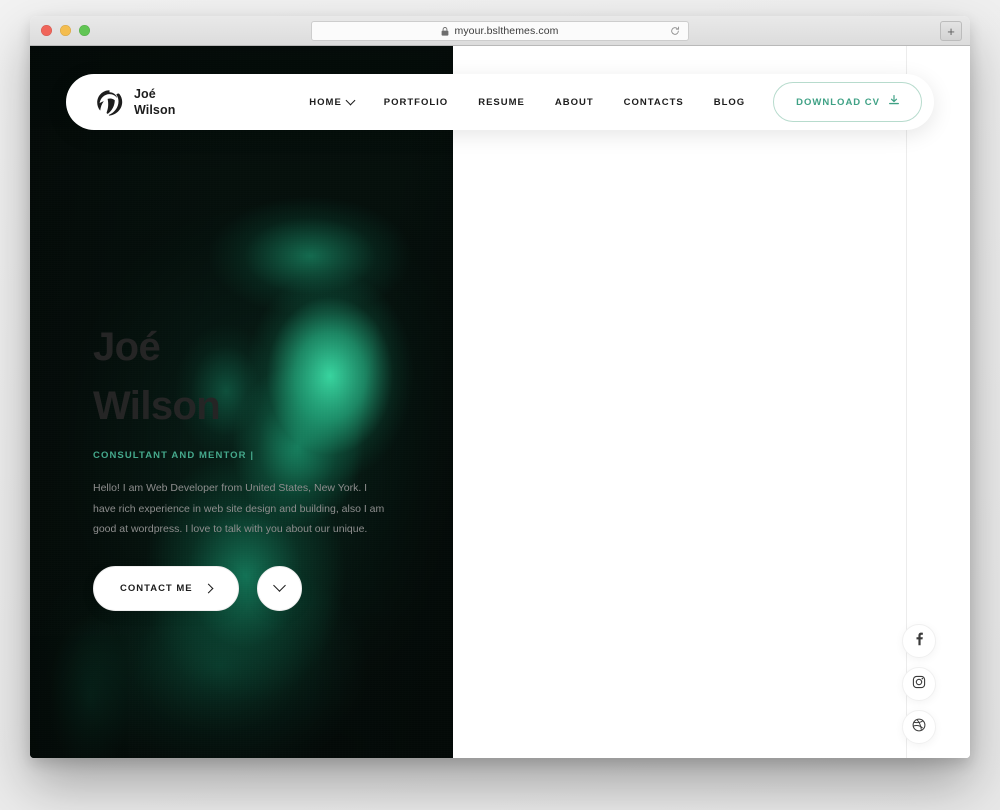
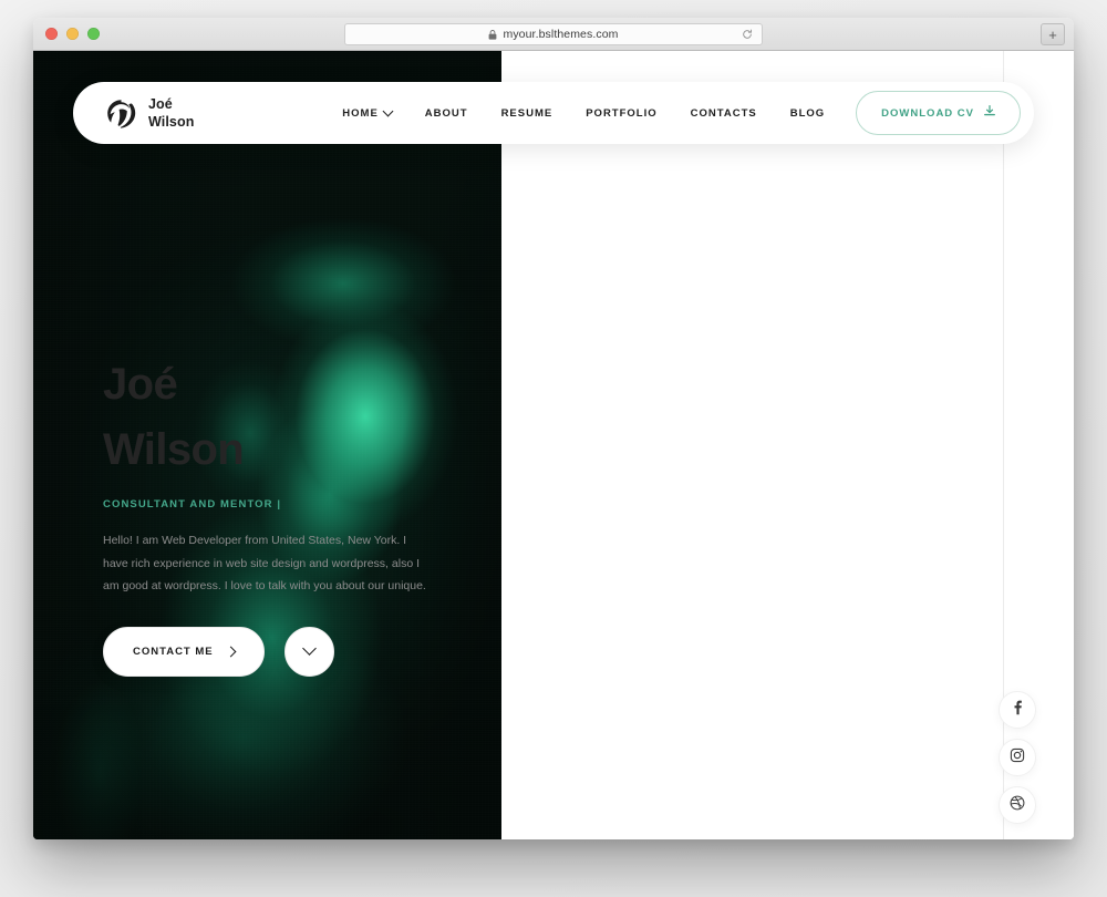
  myour.bslthemes.com
  +
  Joé
  Wilson
  HOME
- PORTFOLIO
+ ABOUT
  RESUME
- ABOUT
+ PORTFOLIO
  CONTACTS
  BLOG
  DOWNLOAD CV
  Joé
  Wilson
  CONSULTANT AND MENTOR |
- Hello! I am Web Developer from United States, New York. I have rich experience in web site design and building, also I am good at wordpress. I love to talk with you about our unique.
+ Hello! I am Web Developer from United States, New York. I have rich experience in web site design and wordpress, also I am good at wordpress. I love to talk with you about our unique.
  CONTACT ME
